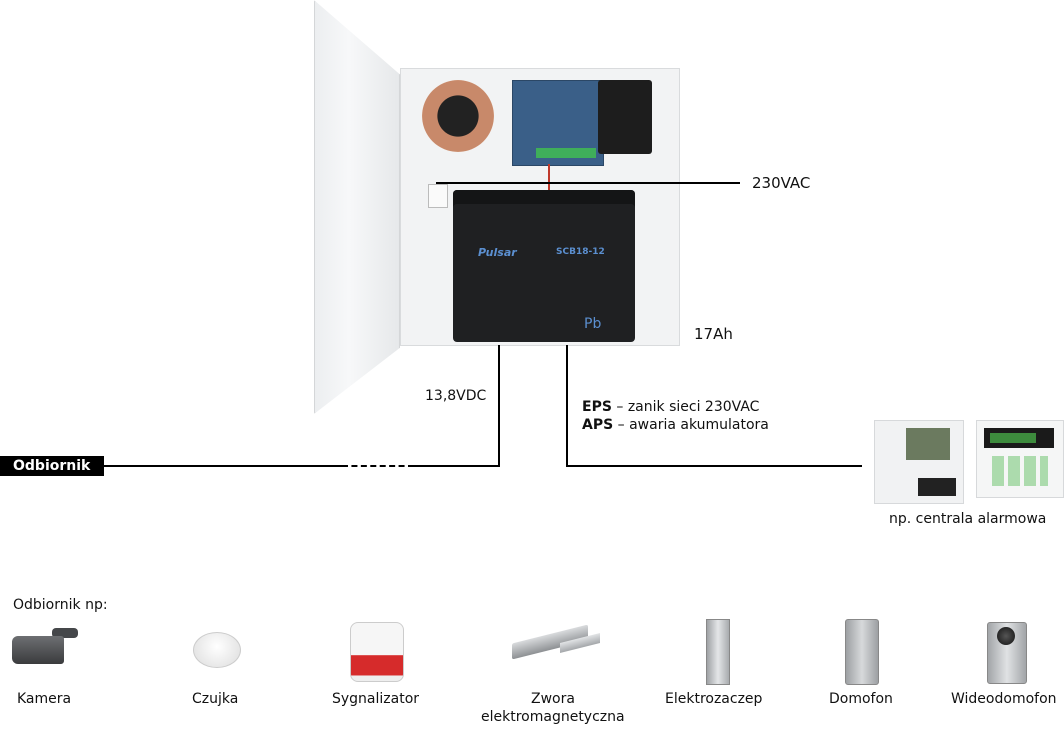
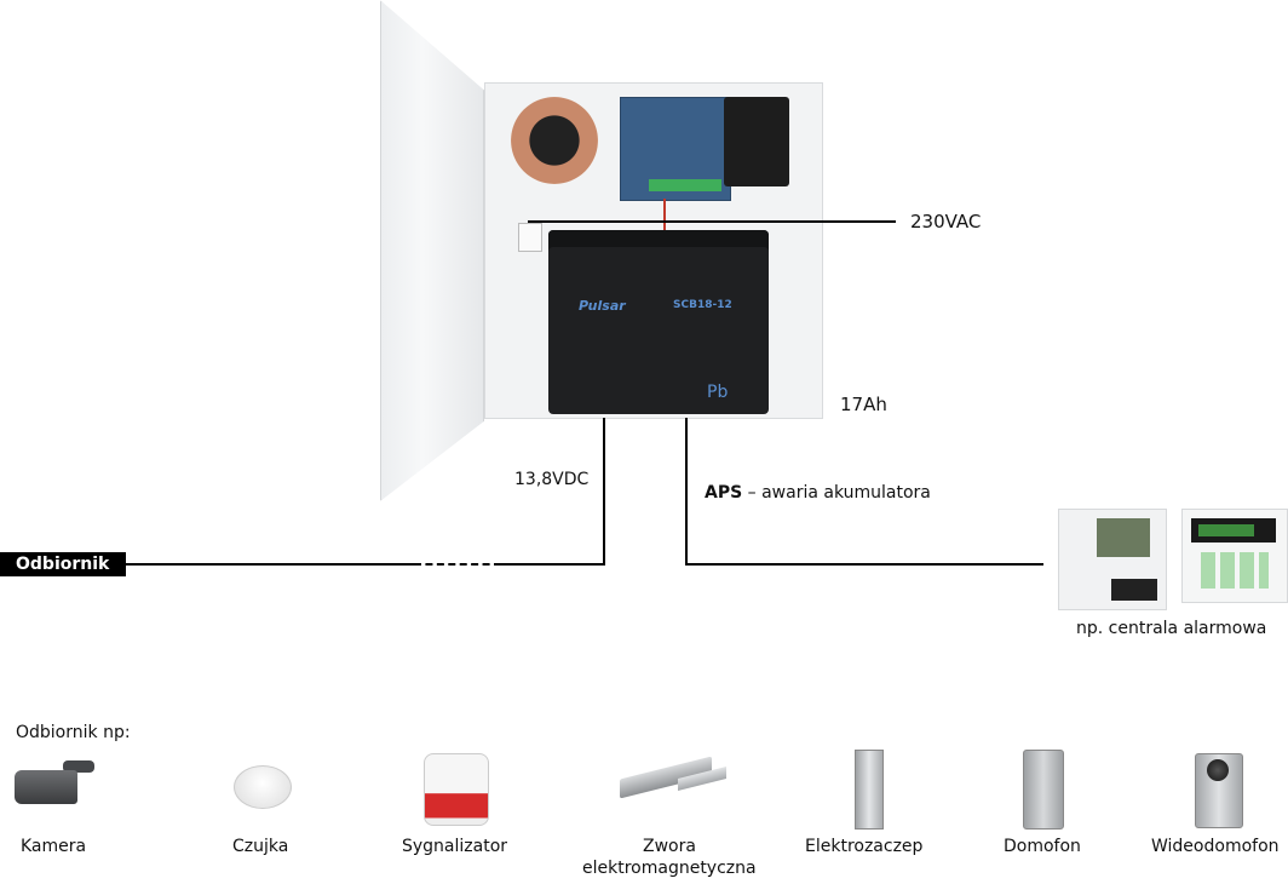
  Pulsar
  SCB18-12
  Pb
  230VAC
  17Ah
  13,8VDC
  Odbiornik
- EPS – zanik sieci 230VAC
  APS – awaria akumulatora
  np. centrala alarmowa
  Odbiornik np:
  Kamera
  Czujka
  Sygnalizator
  Zwora
  elektromagnetyczna
  Elektrozaczep
  Domofon
  Wideodomofon
